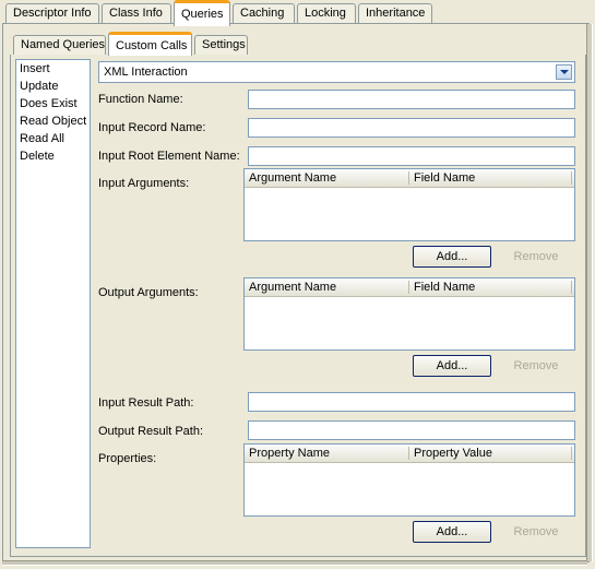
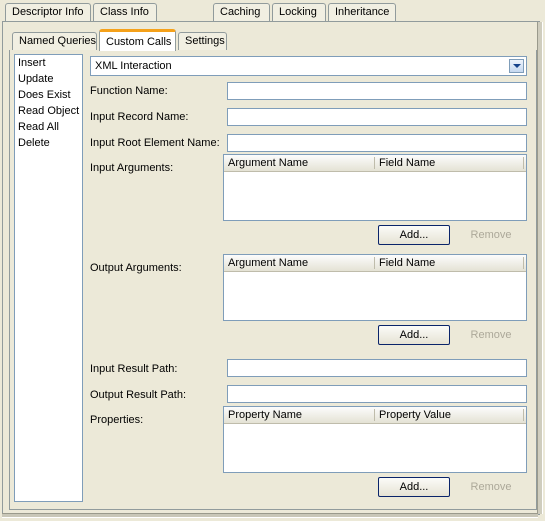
  Descriptor Info
  Class Info
- Queries
  Caching
  Locking
  Inheritance
  Named Queries
  Custom Calls
  Settings
  Insert
  Update
  Does Exist
  Read Object
  Read All
  Delete
  XML Interaction
  Function Name:
  Input Record Name:
  Input Root Element Name:
  Input Arguments:
  Argument Name
  Field Name
  Add...
  Remove
  Output Arguments:
  Argument Name
  Field Name
  Add...
  Remove
  Input Result Path:
  Output Result Path:
  Properties:
  Property Name
  Property Value
  Add...
  Remove
